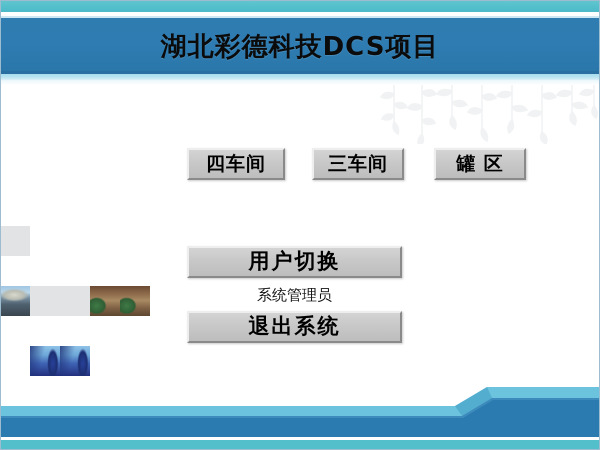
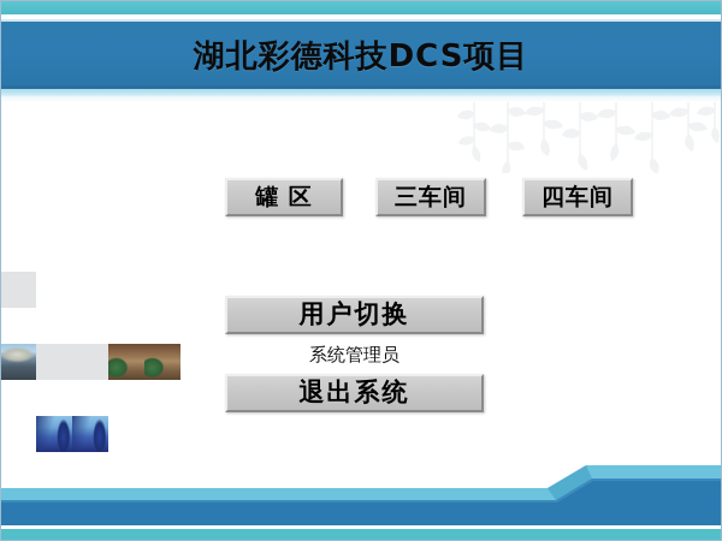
  湖北彩德科技DCS项目
- 四车间
+ 罐 区
  三车间
- 罐 区
+ 四车间
  用户切换
  系统管理员
  退出系统
